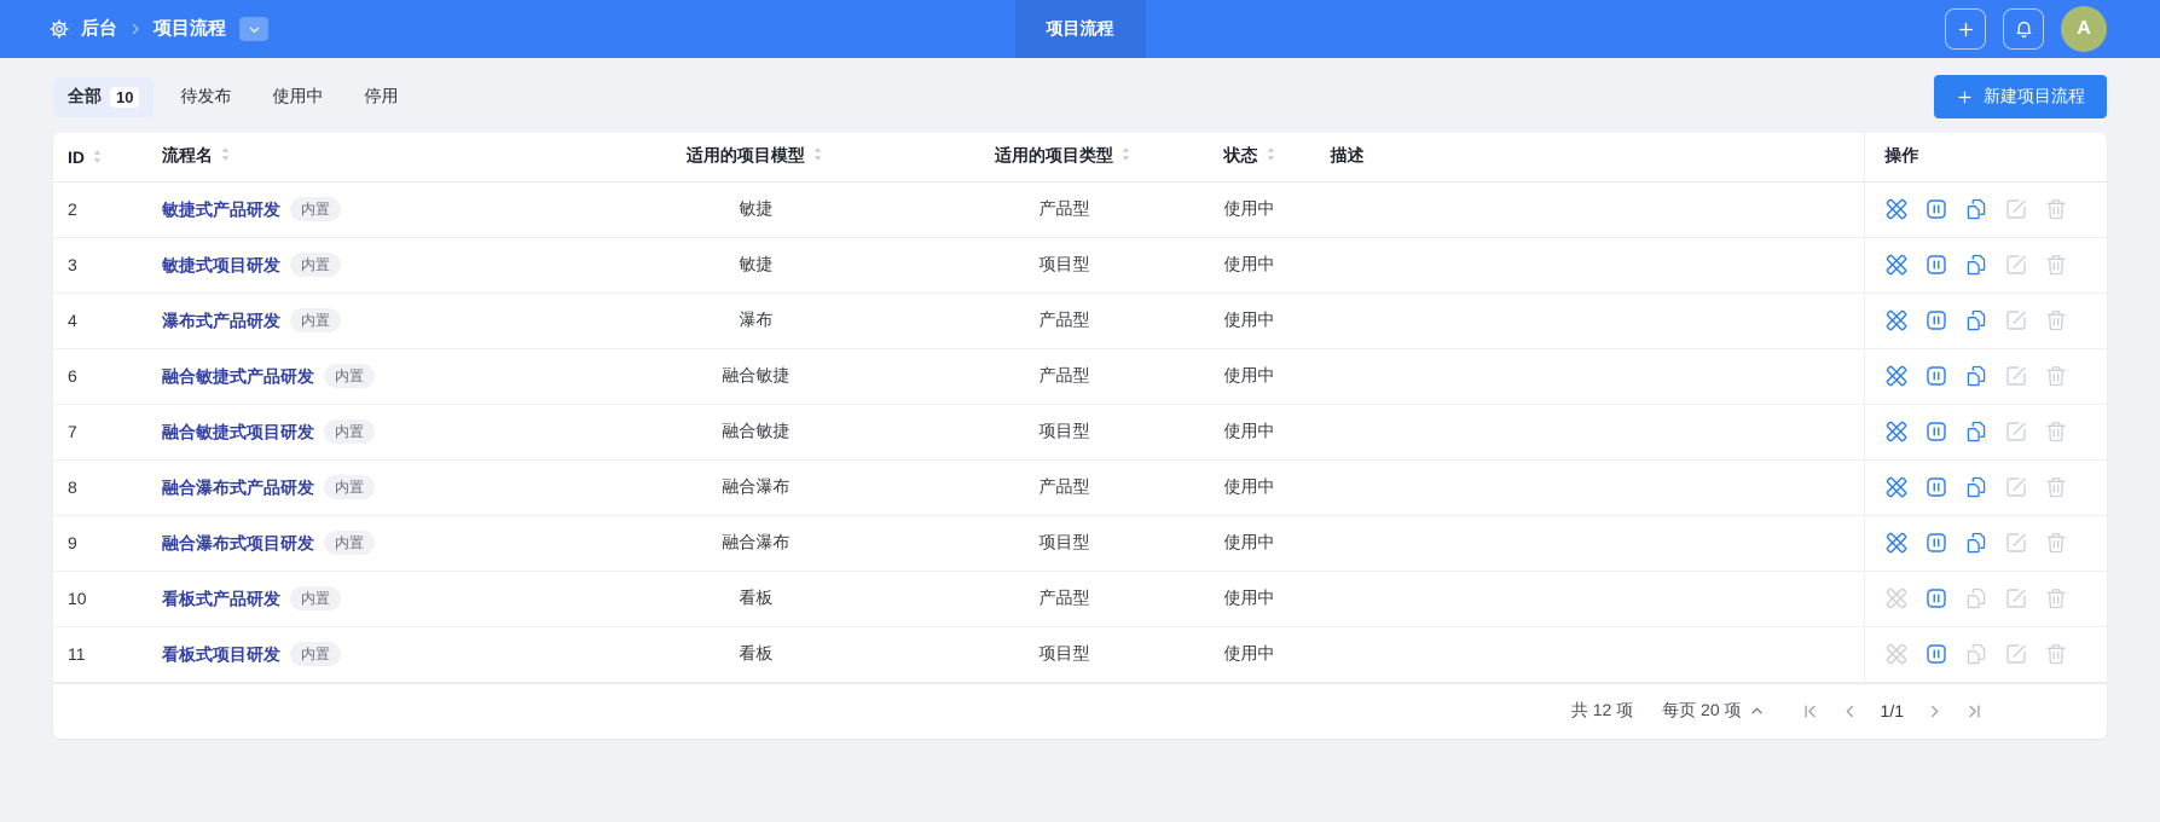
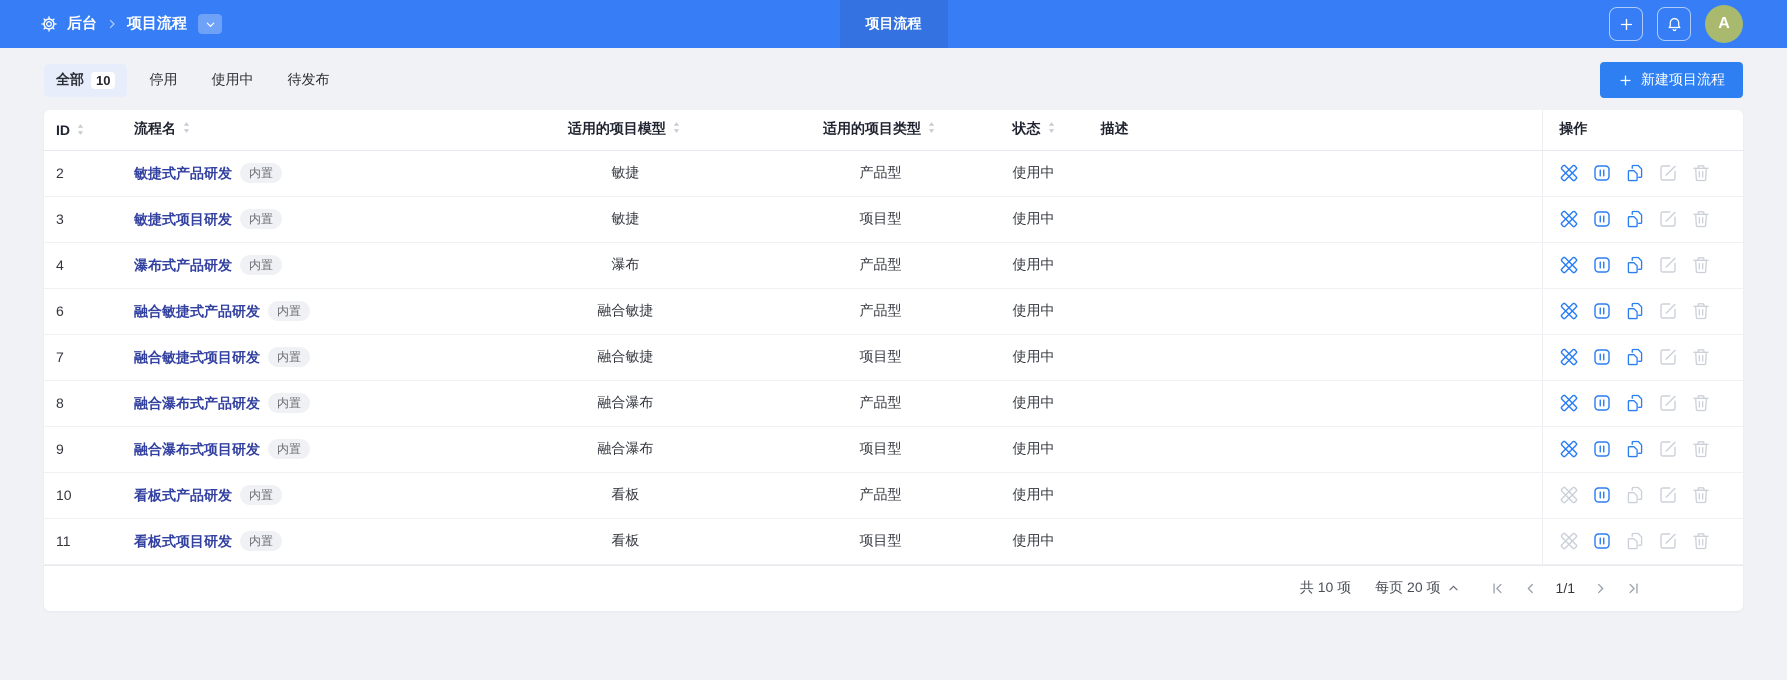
  后台
  项目流程
  项目流程
  A
  全部
  10
- 待发布
+ 停用
  使用中
- 停用
+ 待发布
  新建项目流程
  ID	流程名	适用的项目模型	适用的项目类型	状态	描述	操作
  2	敏捷式产品研发 内置	敏捷	产品型	使用中
  3	敏捷式项目研发 内置	敏捷	项目型	使用中
  4	瀑布式产品研发 内置	瀑布	产品型	使用中
  6	融合敏捷式产品研发 内置	融合敏捷	产品型	使用中
  7	融合敏捷式项目研发 内置	融合敏捷	项目型	使用中
  8	融合瀑布式产品研发 内置	融合瀑布	产品型	使用中
  9	融合瀑布式项目研发 内置	融合瀑布	项目型	使用中
  10	看板式产品研发 内置	看板	产品型	使用中
  11	看板式项目研发 内置	看板	项目型	使用中
- 共 12 项
+ 共 10 项
  每页 20 项
  1/1
